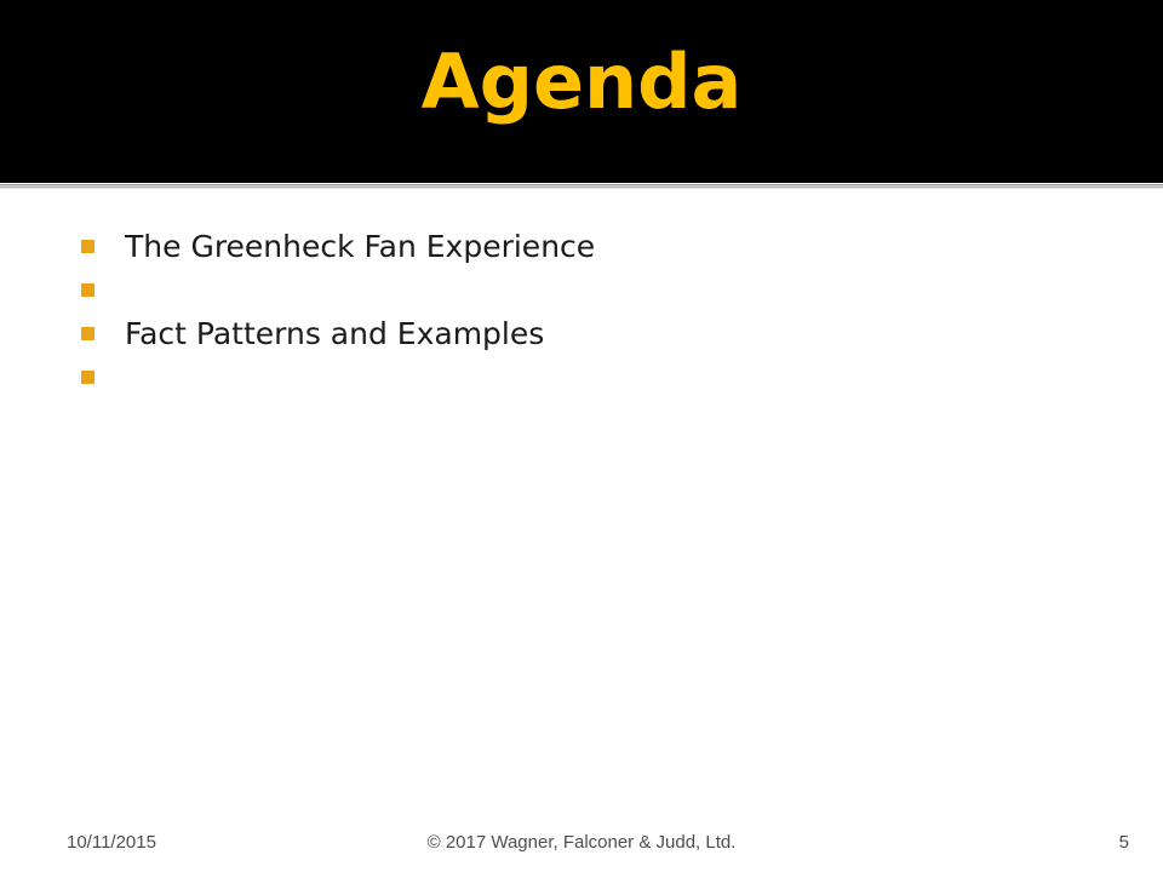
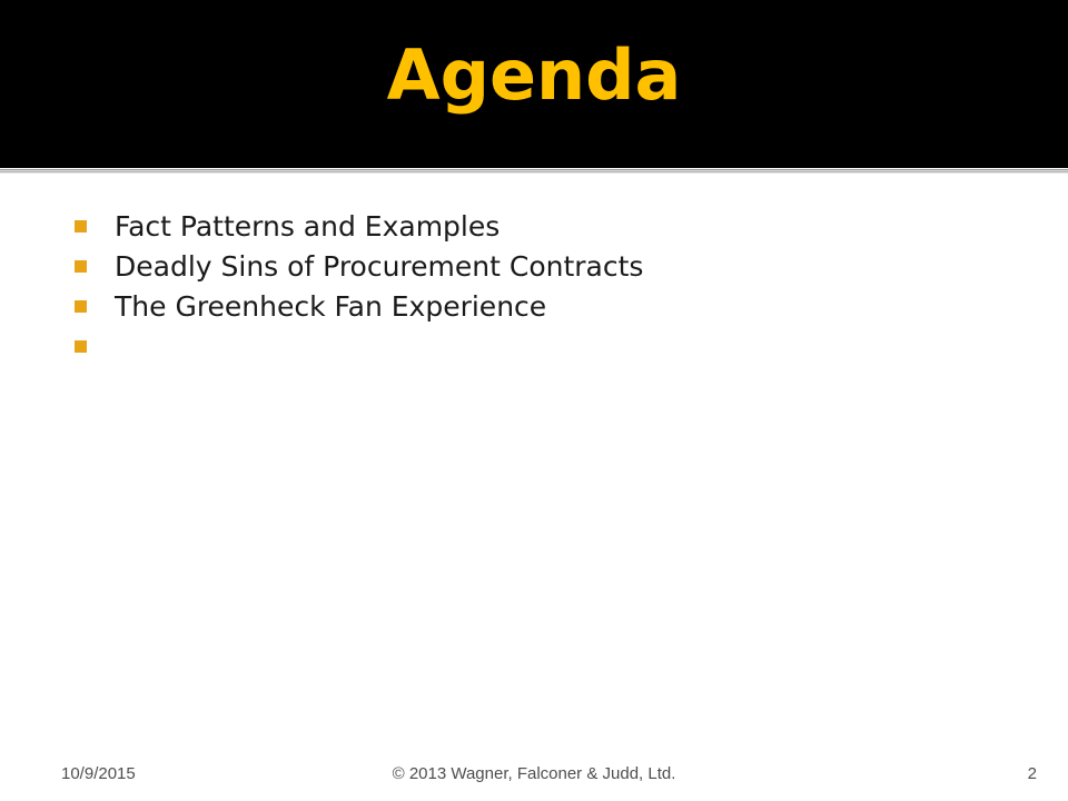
  Agenda
- The Greenheck Fan Experience
+ Fact Patterns and Examples
+ Deadly Sins of Procurement Contracts
- Fact Patterns and Examples
+ The Greenheck Fan Experience
- 10/11/2015
+ 10/9/2015
- © 2017 Wagner, Falconer & Judd, Ltd.
+ © 2013 Wagner, Falconer & Judd, Ltd.
- 5
+ 2
